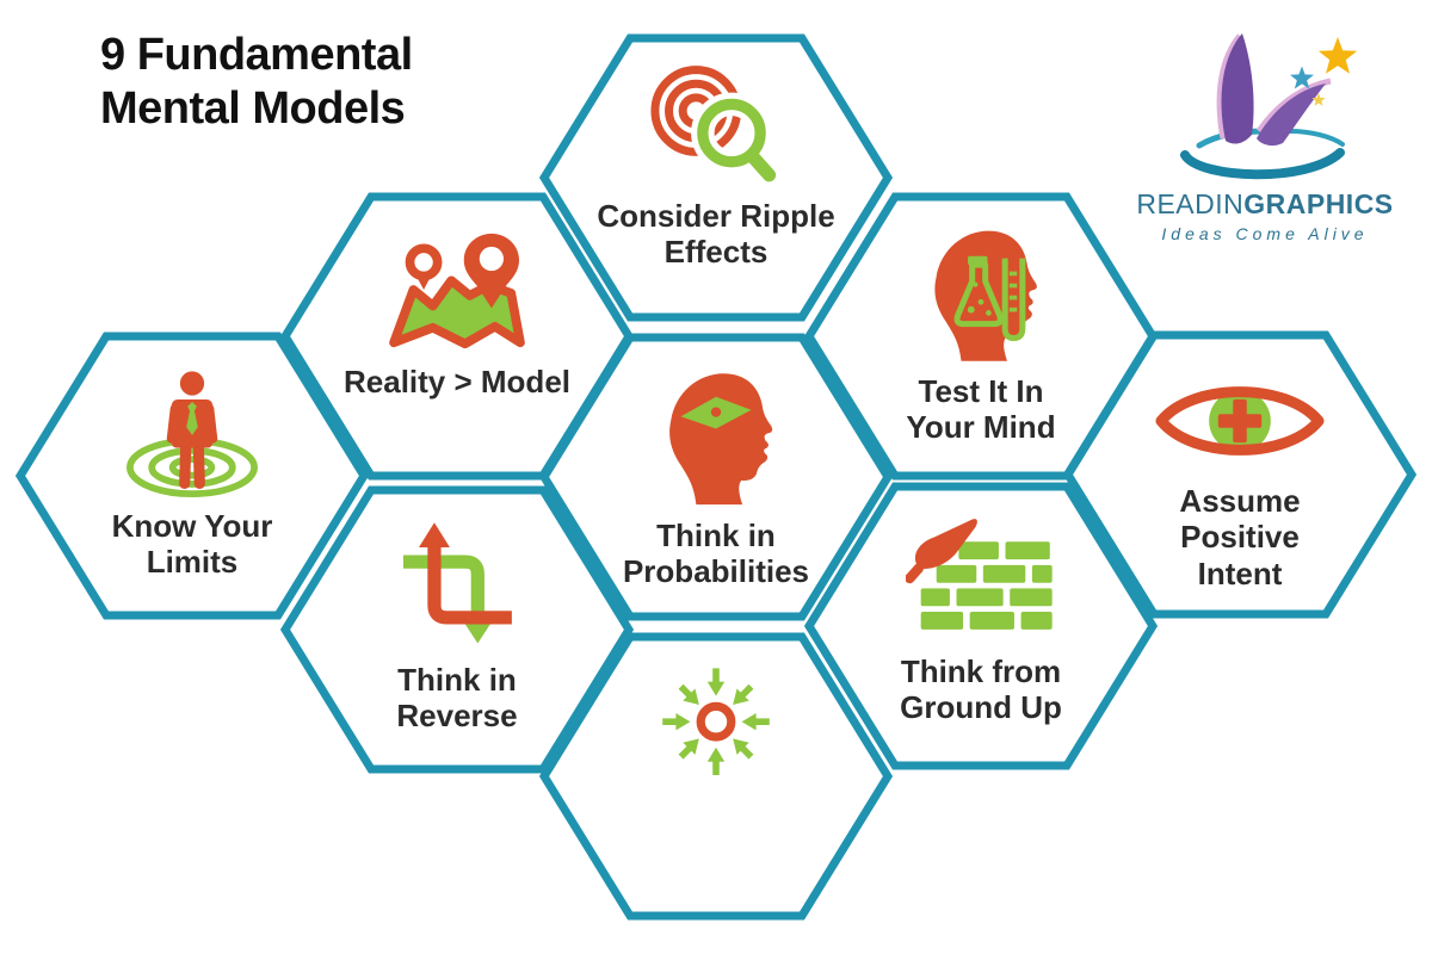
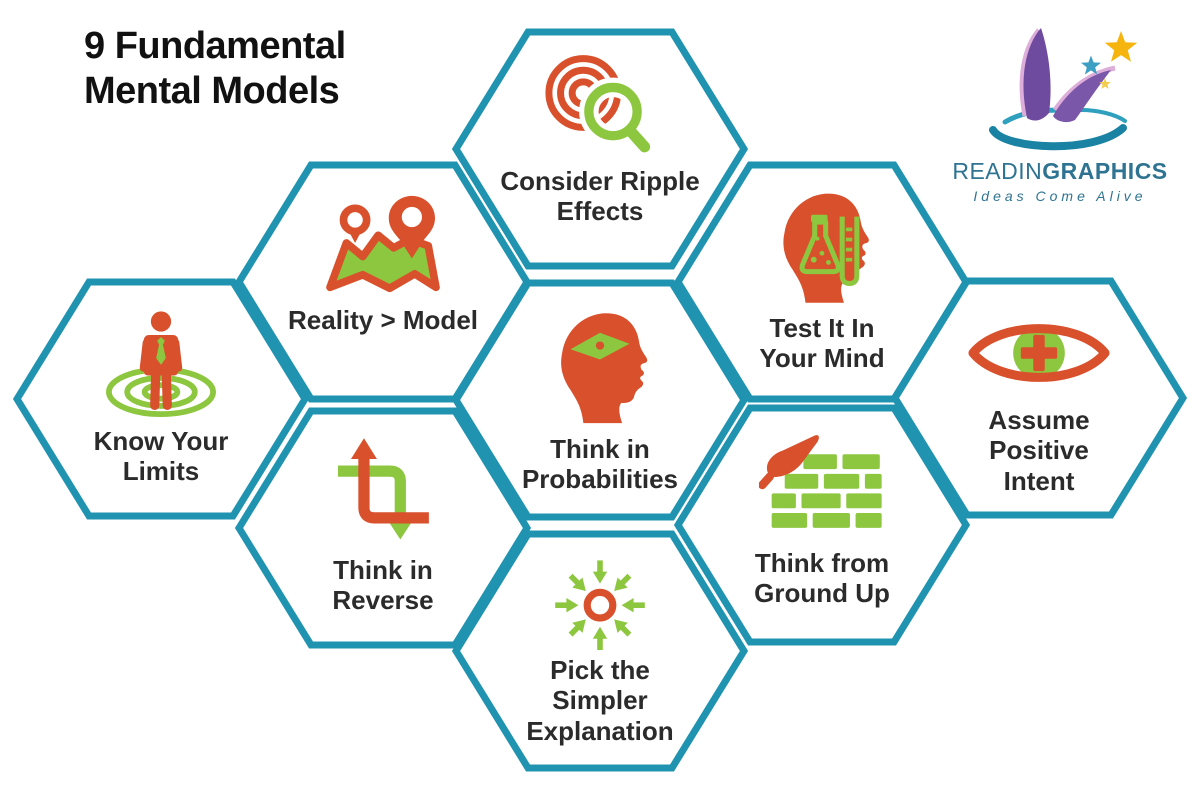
  9 Fundamental
  Mental Models
  READINGRAPHICS
  Ideas Come Alive
  Consider Ripple
  Effects
  Reality > Model
  Test It In
  Your Mind
  Know Your
  Limits
  Think in
  Probabilities
  Assume
  Positive
  Intent
  Think in
  Reverse
  Think from
  Ground Up
+ Pick the
+ Simpler
+ Explanation
